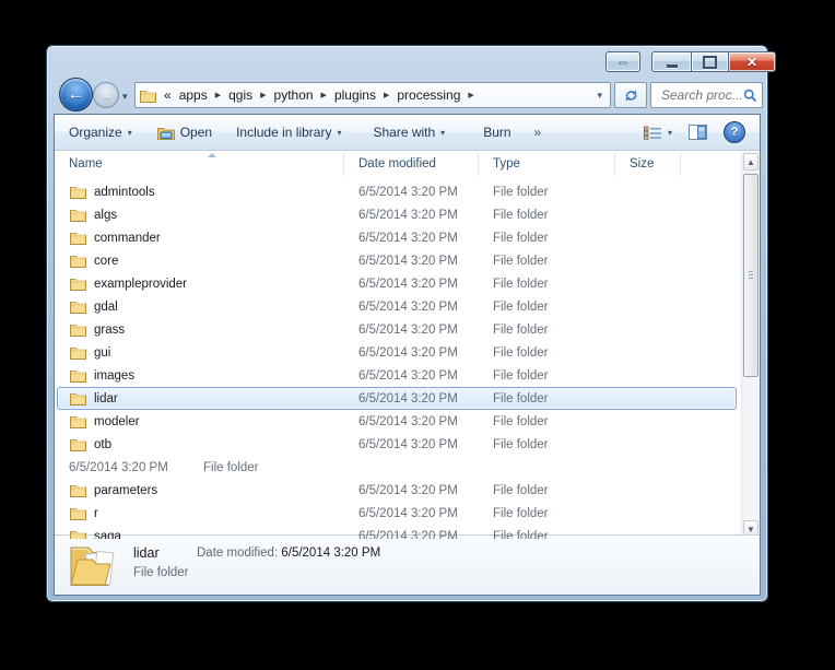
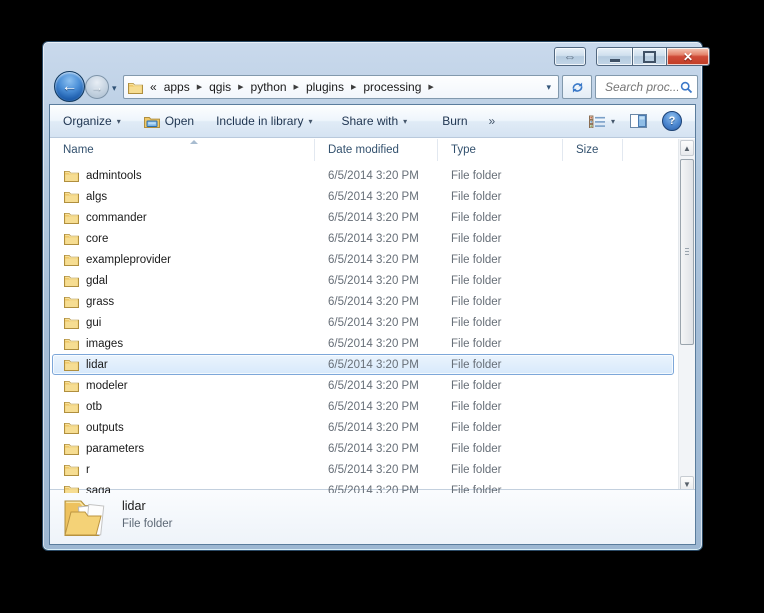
  ⇔
  ✕
  ←
  →
  ▾
  «
  apps
  qgis
  python
  plugins
  processing
  ▾
  Search proc..
  Organize
  ▾
  Open
  Include in library
  ▾
  Share with
  ▾
  Burn
  »
  ▾
  ?
  Name
  Date modified
  Type
  Size
  admintools
  6/5/2014 3:20 PM
  File folder
  algs
  6/5/2014 3:20 PM
  File folder
  commander
  6/5/2014 3:20 PM
  File folder
  core
  6/5/2014 3:20 PM
  File folder
  exampleprovider
  6/5/2014 3:20 PM
  File folder
  gdal
  6/5/2014 3:20 PM
  File folder
  grass
  6/5/2014 3:20 PM
  File folder
  gui
  6/5/2014 3:20 PM
  File folder
  images
  6/5/2014 3:20 PM
  File folder
  lidar
  6/5/2014 3:20 PM
  File folder
  modeler
  6/5/2014 3:20 PM
  File folder
  otb
  6/5/2014 3:20 PM
  File folder
+ outputs
  6/5/2014 3:20 PM
  File folder
  parameters
  6/5/2014 3:20 PM
  File folder
  r
  6/5/2014 3:20 PM
  File folder
  saga
  6/5/2014 3:20 PM
  File folder
  ▲
  ▼
  lidar
- Date modified: 6/5/2014 3:20 PM
  File folder
